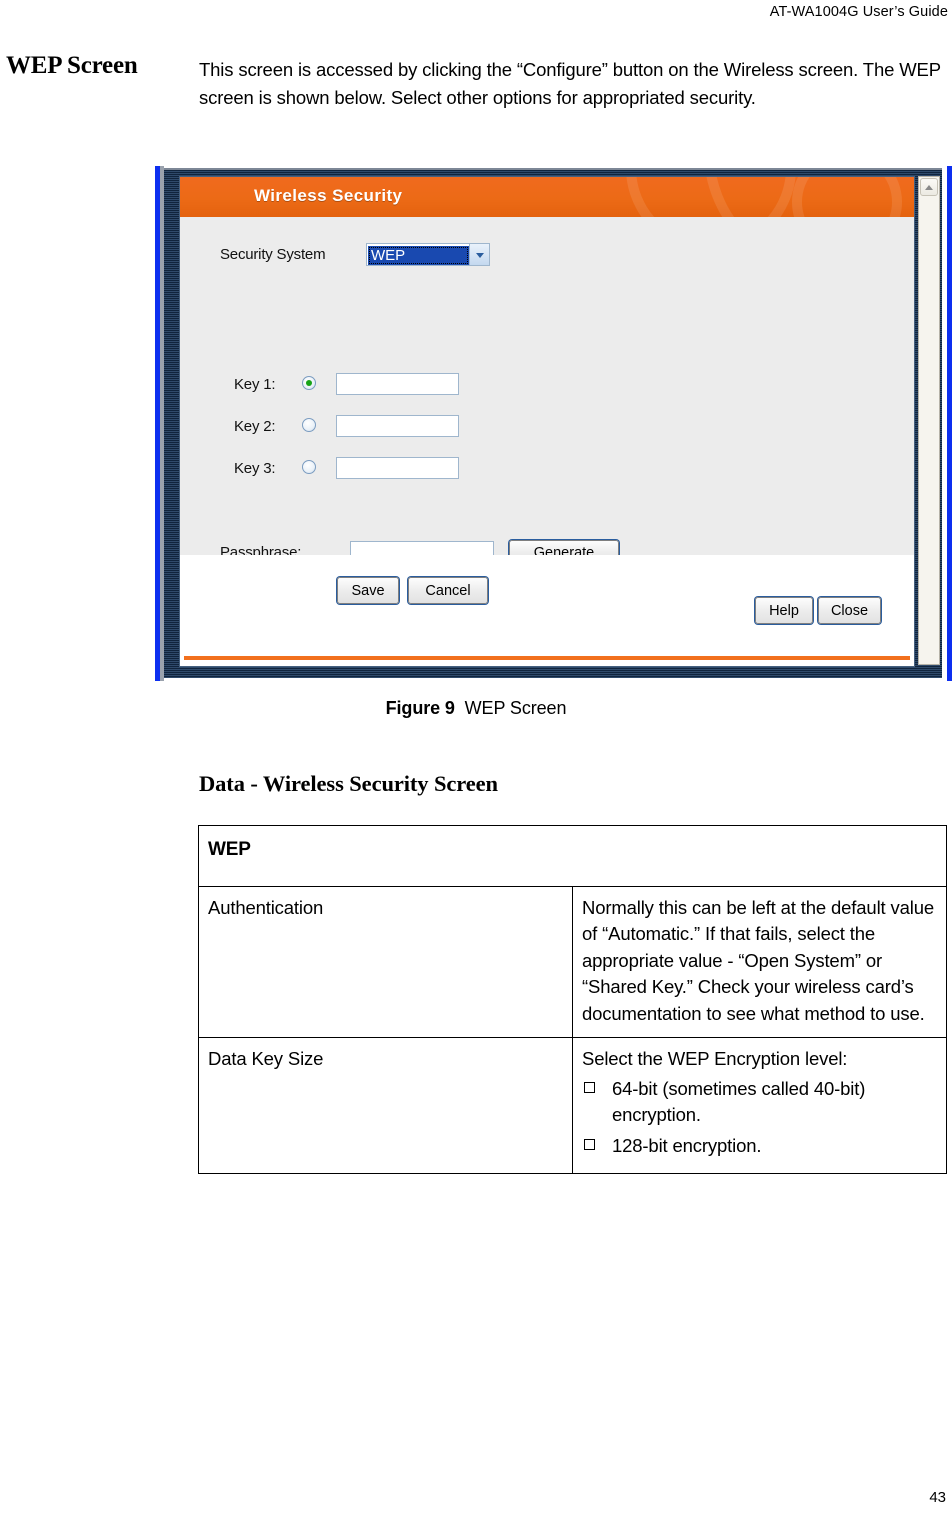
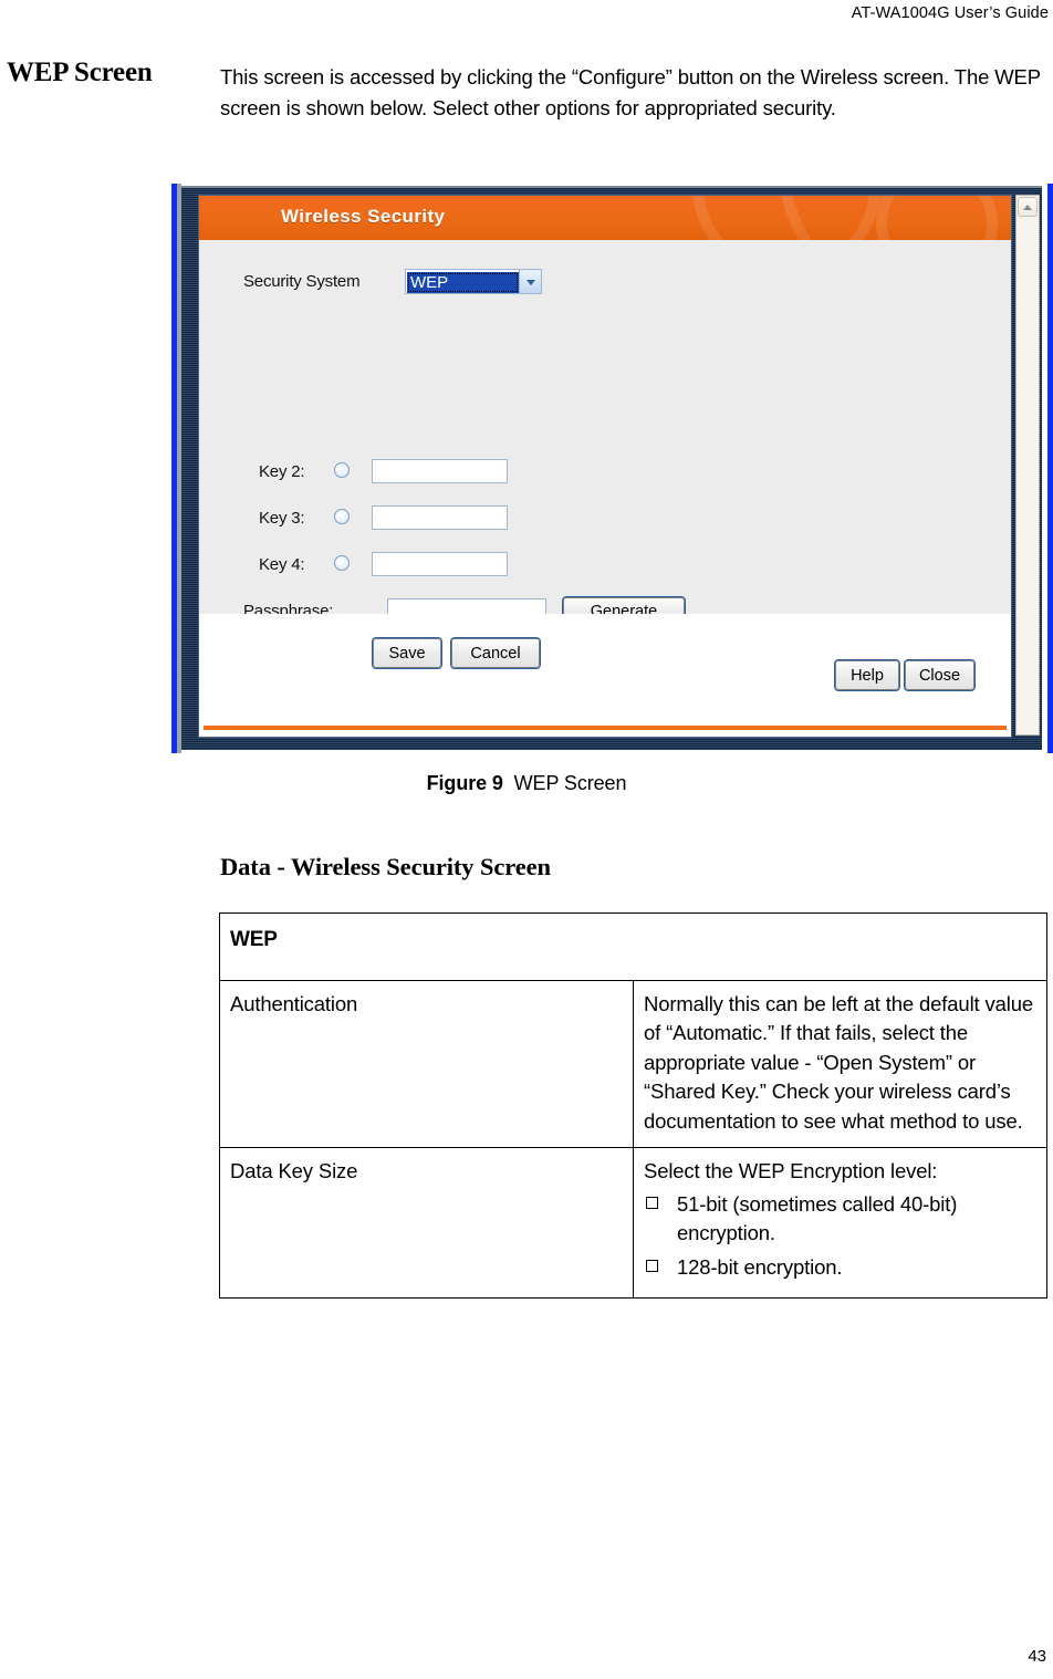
  AT-WA1004G User’s Guide
  WEP Screen
  This screen is accessed by clicking the “Configure” button on the Wireless screen. The WEP screen is shown below. Select other options for appropriated security.
  Wireless Security
  Security System
  WEP
- Key 1:
  Key 2:
  Key 3:
+ Key 4:
  Passphrase:
  Generate
  Save
  Cancel
  Help
  Close
  Figure 9 WEP Screen
  Data - Wireless Security Screen
  WEP
  Authentication	Normally this can be left at the default value of “Automatic.” If that fails, select the appropriate value - “Open System” or “Shared Key.” Check your wireless card’s documentation to see what method to use.
- Data Key Size	Select the WEP Encryption level: 64-bit (sometimes called 40-bit) encryption. 128-bit encryption.
+ Data Key Size	Select the WEP Encryption level: 51-bit (sometimes called 40-bit) encryption. 128-bit encryption.
  43
